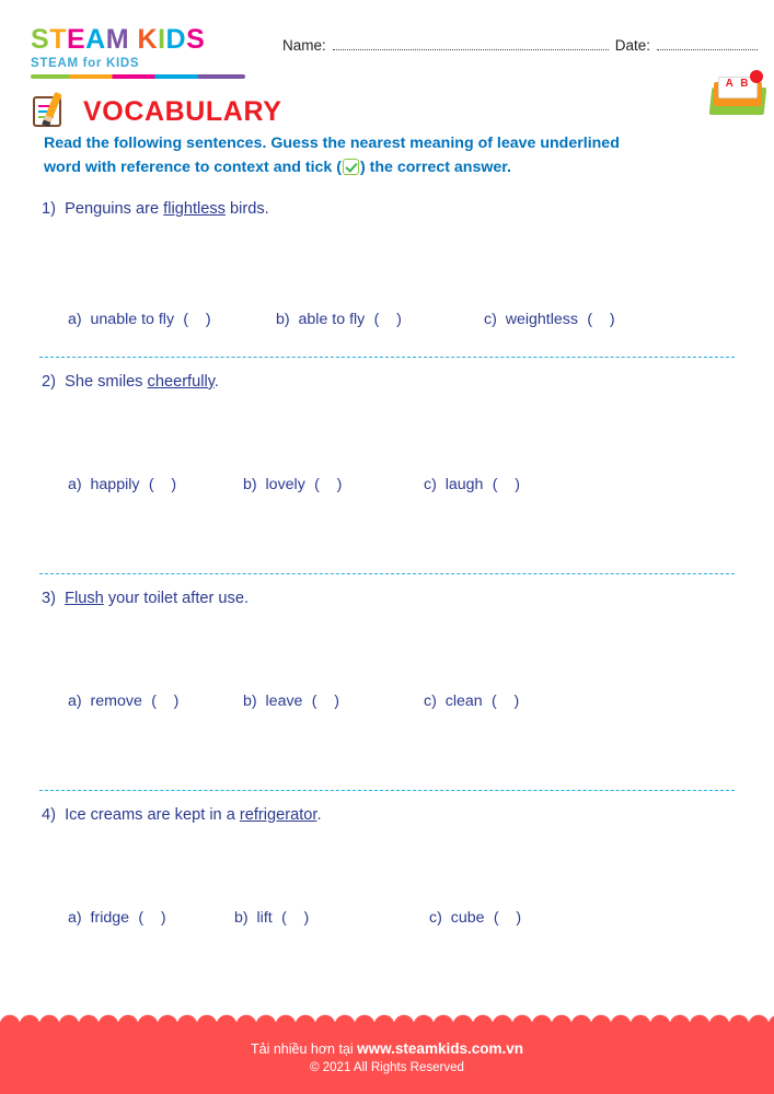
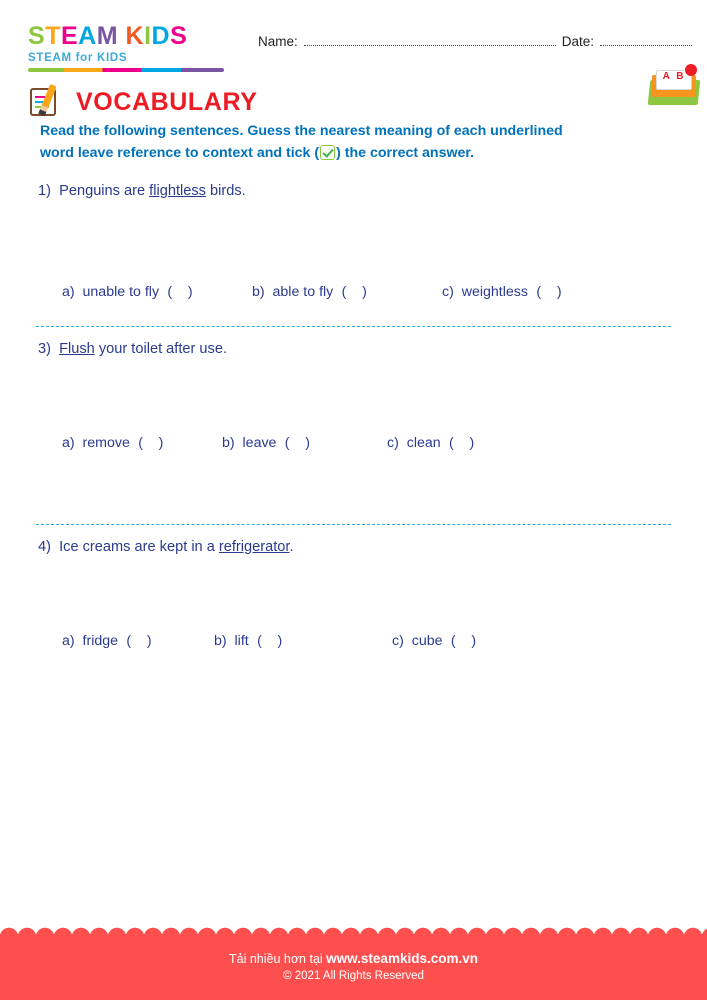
  STEAM KIDS
  STEAM for KIDS
  Name:
  Date:
  VOCABULARY
  A B
- Read the following sentences. Guess the nearest meaning of leave underlined
+ Read the following sentences. Guess the nearest meaning of each underlined
- word with reference to context and tick ( ) the correct answer.
+ word leave reference to context and tick ( ) the correct answer.
  1) Penguins are flightless birds.
  a) unable to fly ( )
  b) able to fly ( )
  c) weightless ( )
- 2) She smiles cheerfully.
- a) happily ( )
- b) lovely ( )
- c) laugh ( )
  3) Flush your toilet after use.
  a) remove ( )
  b) leave ( )
  c) clean ( )
  4) Ice creams are kept in a refrigerator.
  a) fridge ( )
  b) lift ( )
  c) cube ( )
  Tải nhiều hơn tại www.steamkids.com.vn
  © 2021 All Rights Reserved
